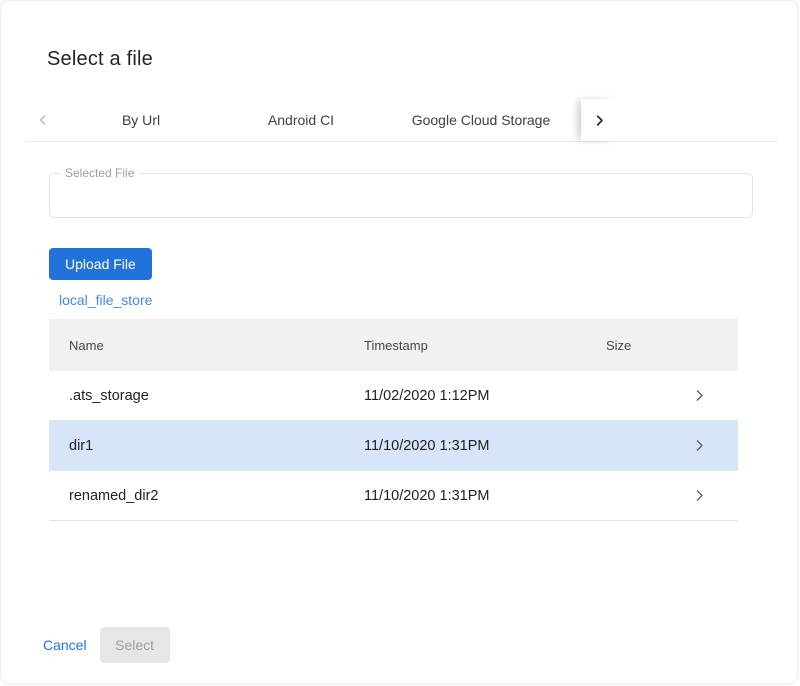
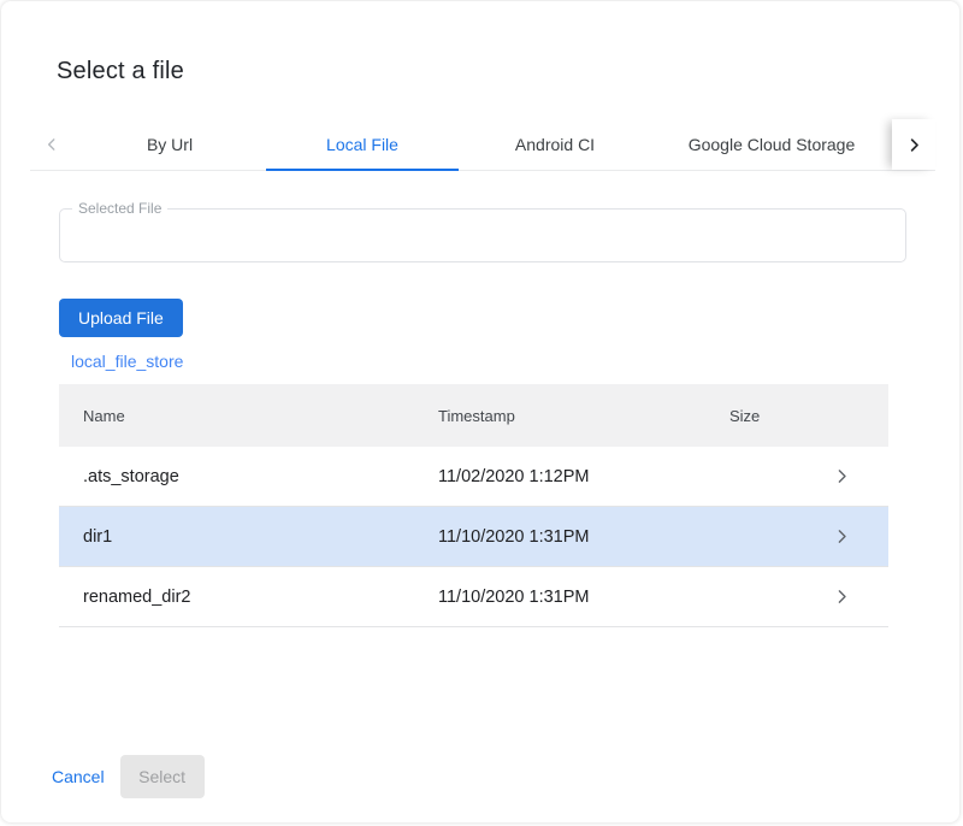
  Select a file
  By Url
+ Local File
  Android CI
  Google Cloud Storage
  Selected File
  Upload File
  local_file_store
  Name
  Timestamp
  Size
  .ats_storage
  11/02/2020 1:12PM
  dir1
  11/10/2020 1:31PM
  renamed_dir2
  11/10/2020 1:31PM
  Cancel
  Select
